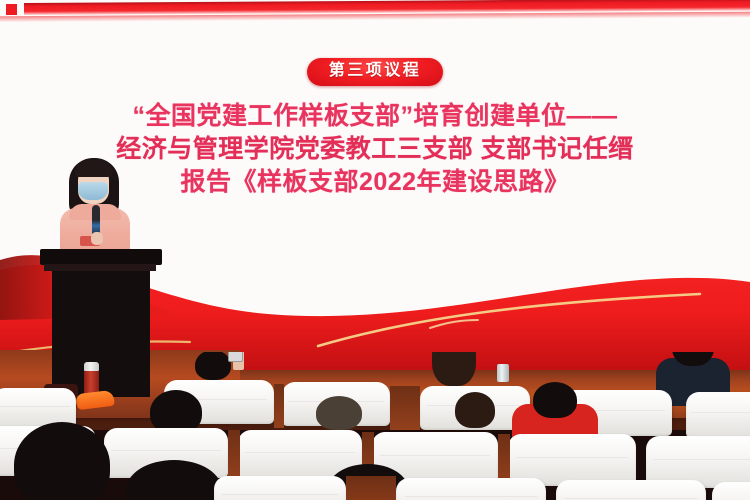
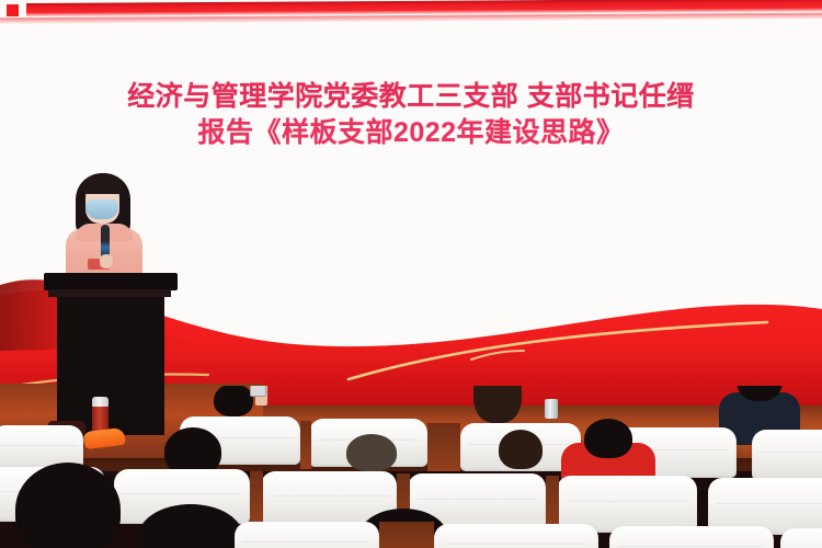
- 第三项议程
- “全国党建工作样板支部”培育创建单位——
  经济与管理学院党委教工三支部 支部书记任缙
  报告《样板支部2022年建设思路》
